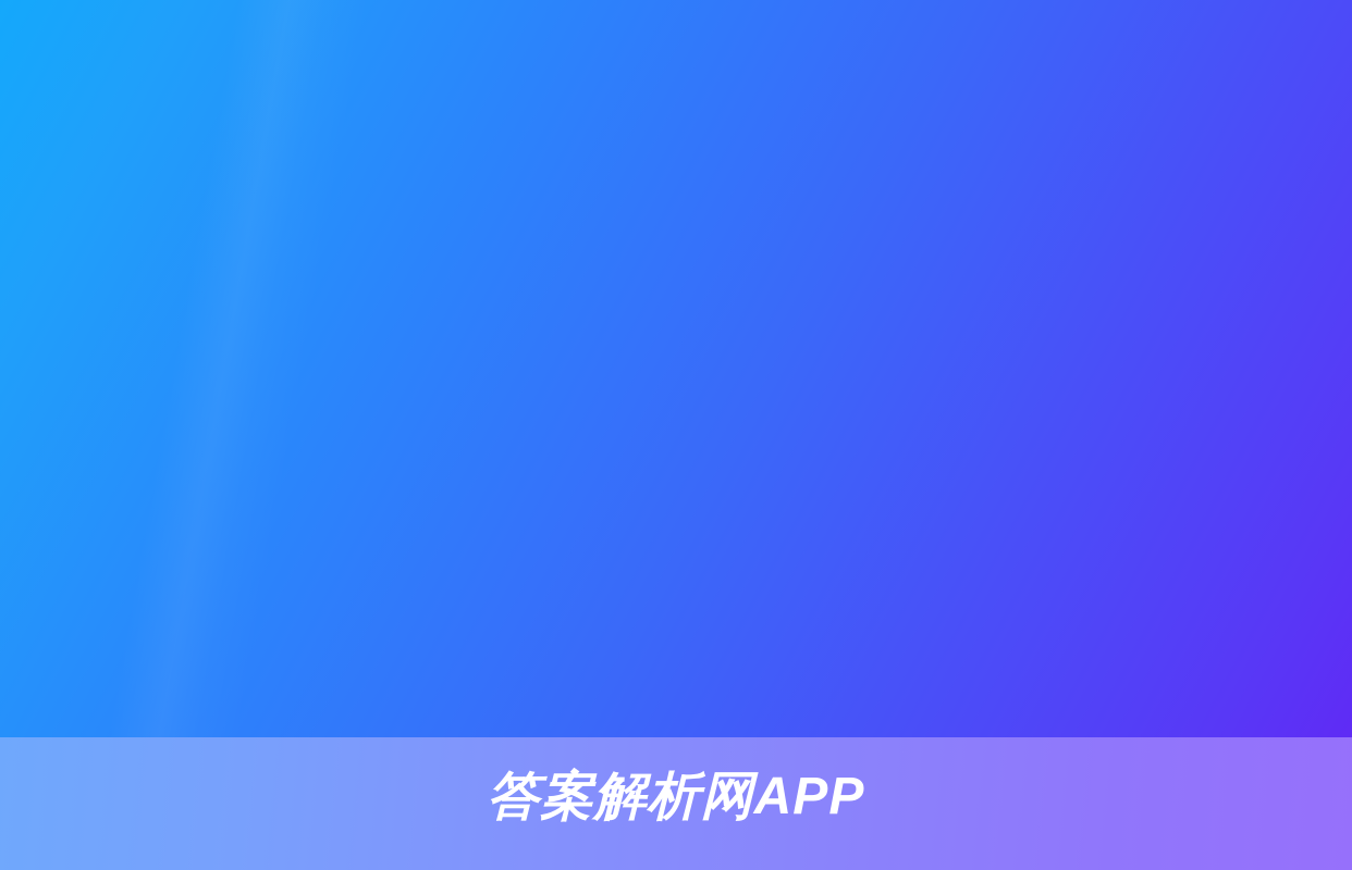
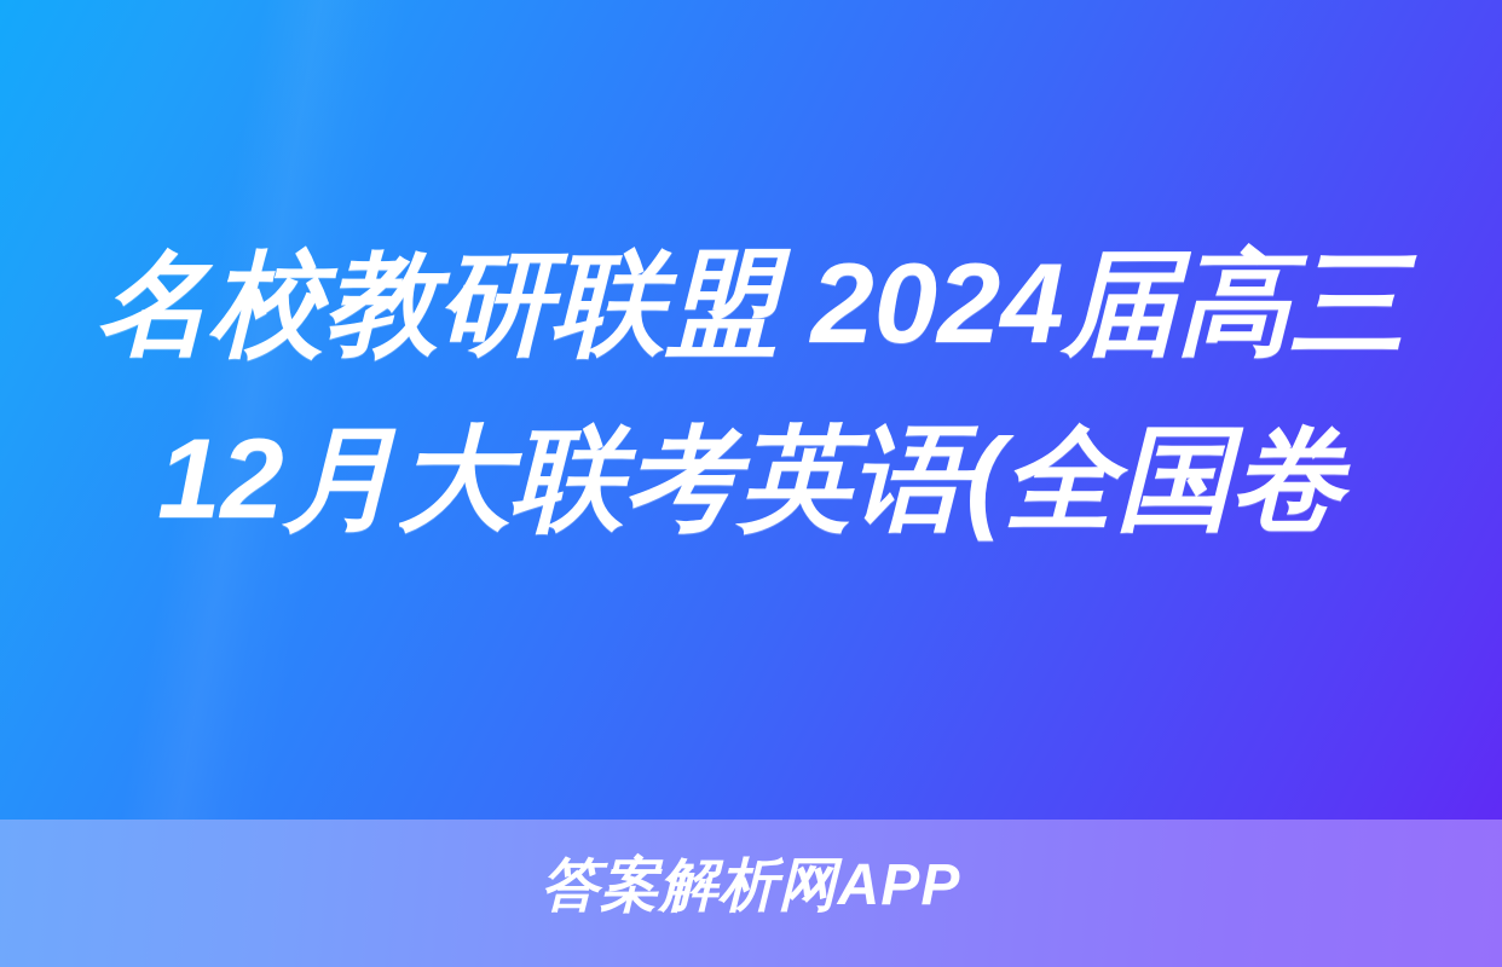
+ 名校教研联盟 2024届高三12月大联考英语(全国卷
  答案解析网APP
